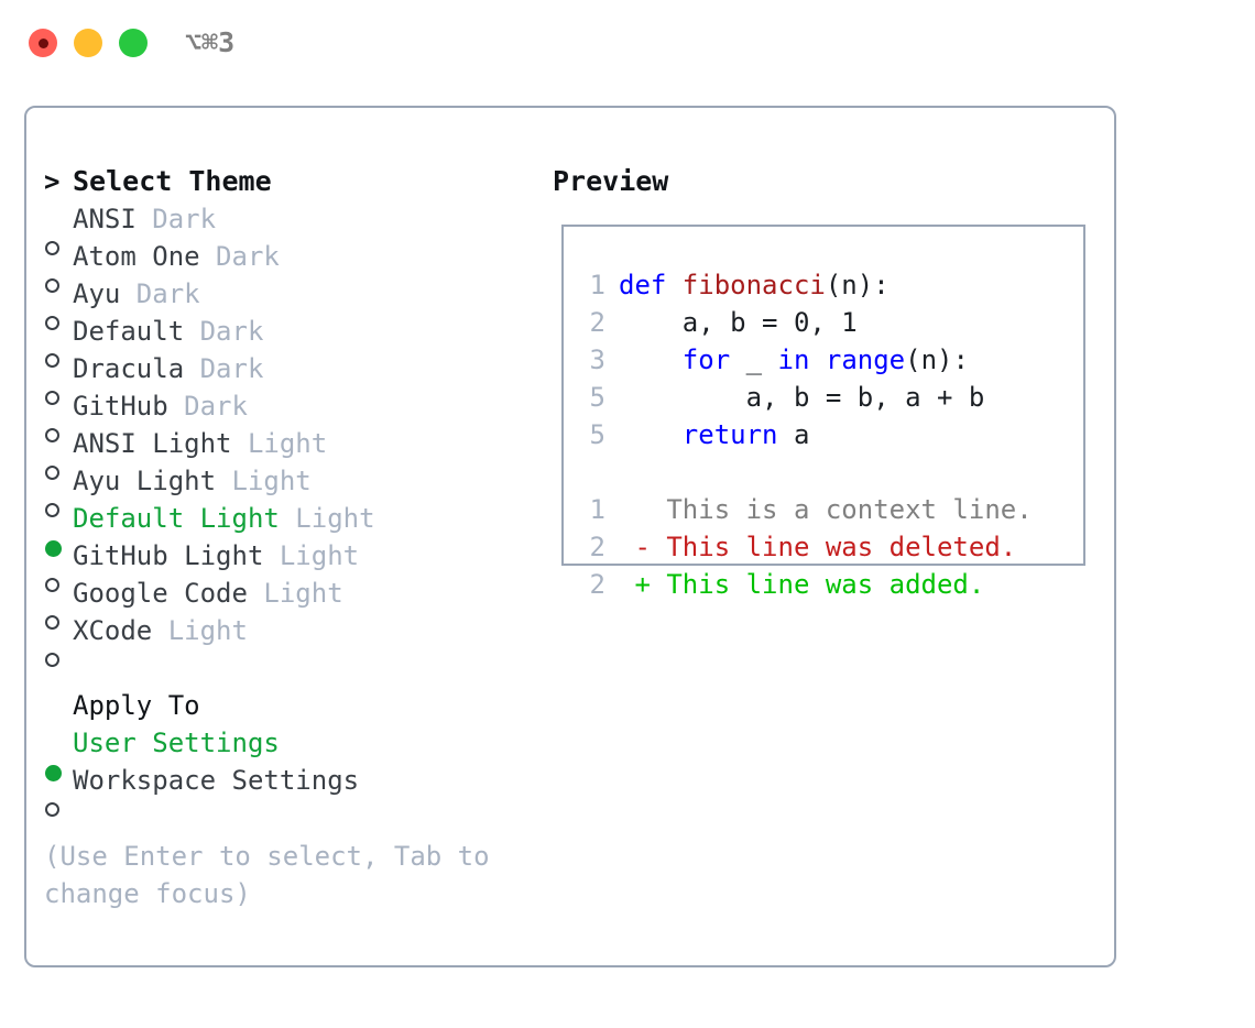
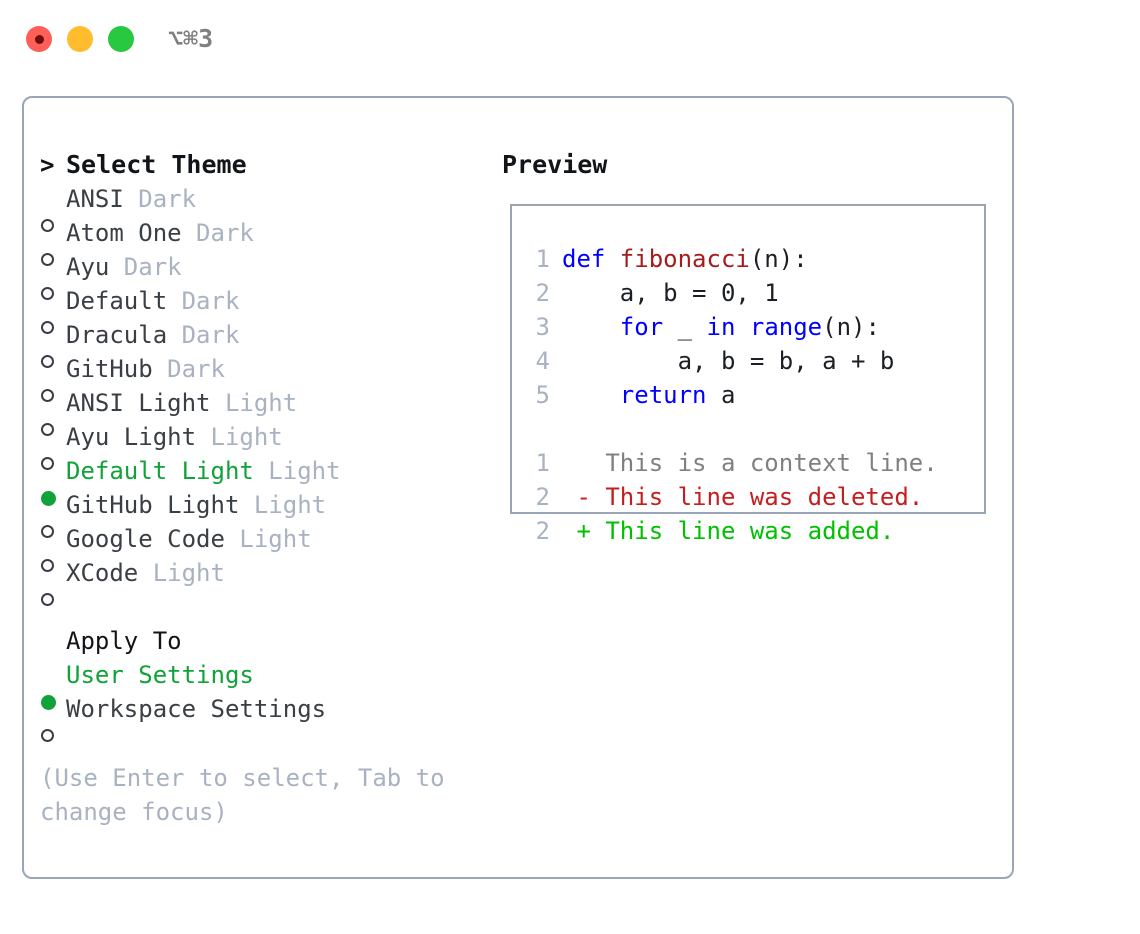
  ⌥⌘3
  >
  Select Theme
  ANSI
  Dark
  Atom One
  Dark
  Ayu
  Dark
  Default
  Dark
  Dracula
  Dark
  GitHub
  Dark
  ANSI Light
  Light
  Ayu Light
  Light
  Default Light
  Light
  GitHub Light
  Light
  Google Code
  Light
  XCode
  Light
  Apply To
  User Settings
  Workspace Settings
  (Use Enter to select, Tab to change focus)
  Preview
  1 def fibonacci(n):
  2 a, b = 0, 1
  3 for _ in range(n):
- 5 a, b = b, a + b
+ 4 a, b = b, a + b
  5 return a
  1 This is a context line.
  2 - This line was deleted.
  2 + This line was added.
